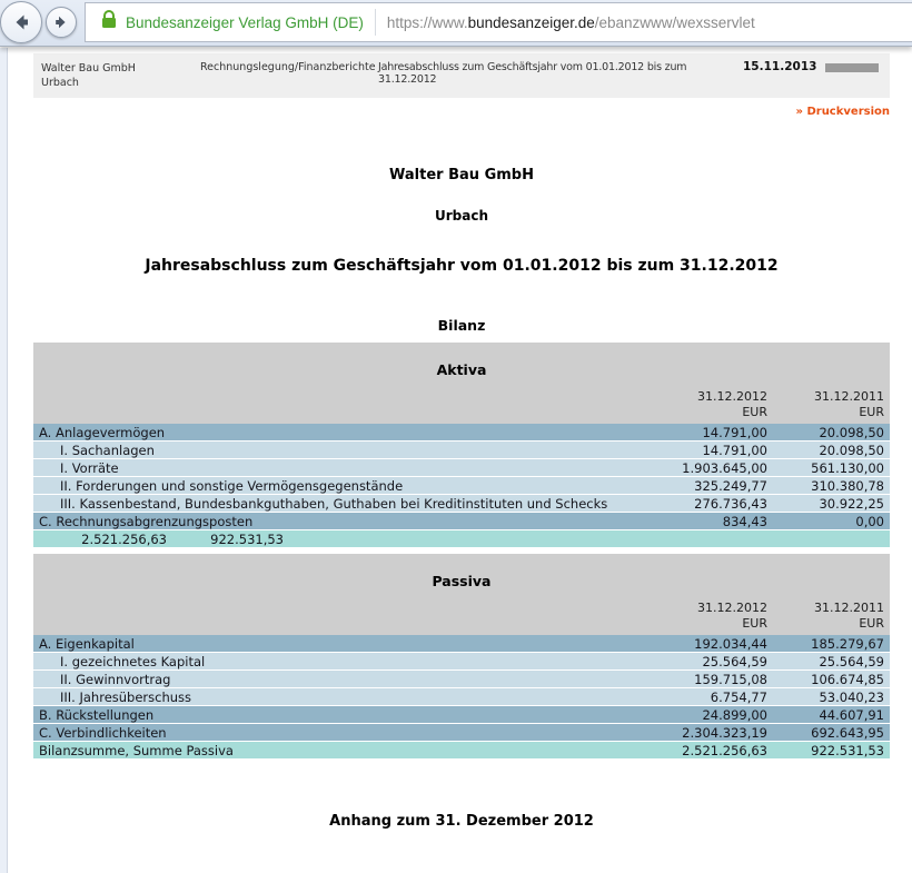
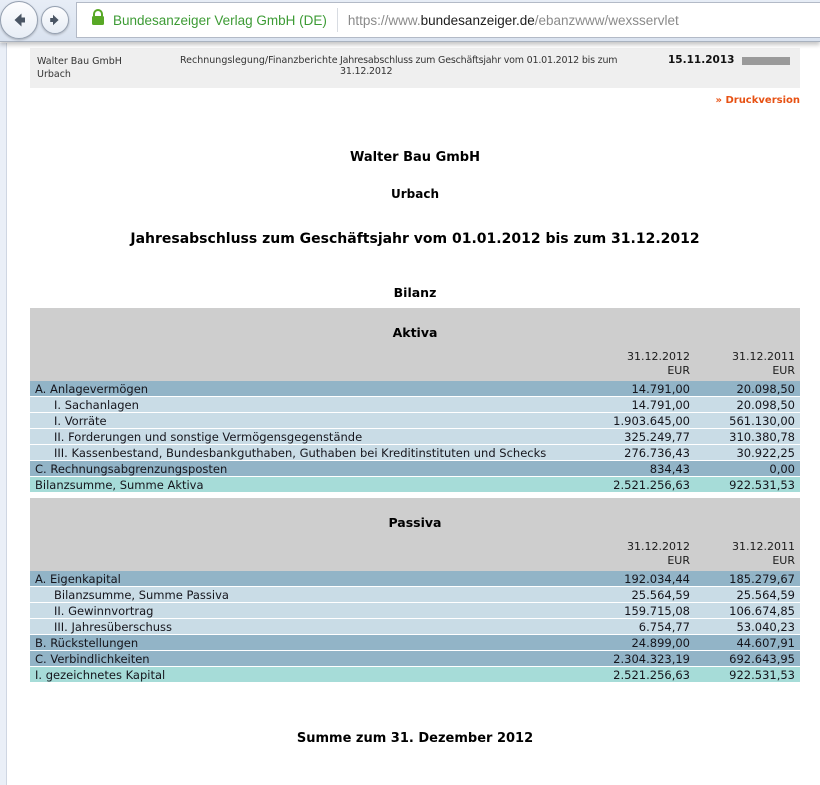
  Bundesanzeiger Verlag GmbH (DE)
  https://www.bundesanzeiger.de/ebanzwww/wexsservlet
  Walter Bau GmbH
  Urbach
  Rechnungslegung/Finanzberichte
  Jahresabschluss zum Geschäftsjahr vom 01.01.2012 bis zum 31.12.2012
  15.11.2013
  » Druckversion
  Walter Bau GmbH
  Urbach
  Jahresabschluss zum Geschäftsjahr vom 01.01.2012 bis zum 31.12.2012
  Bilanz
  Aktiva
  31.12.2012
  31.12.2011
  EUR
  EUR
  A. Anlagevermögen
  14.791,00
  20.098,50
  I. Sachanlagen
  14.791,00
  20.098,50
  I. Vorräte
  1.903.645,00
  561.130,00
  II. Forderungen und sonstige Vermögensgegenstände
  325.249,77
  310.380,78
  III. Kassenbestand, Bundesbankguthaben, Guthaben bei Kreditinstituten und Schecks
  276.736,43
  30.922,25
  C. Rechnungsabgrenzungsposten
  834,43
  0,00
+ Bilanzsumme, Summe Aktiva
  2.521.256,63
  922.531,53
  Passiva
  31.12.2012
  31.12.2011
  EUR
  EUR
  A. Eigenkapital
  192.034,44
  185.279,67
- I. gezeichnetes Kapital
+ Bilanzsumme, Summe Passiva
  25.564,59
  25.564,59
  II. Gewinnvortrag
  159.715,08
  106.674,85
  III. Jahresüberschuss
  6.754,77
  53.040,23
  B. Rückstellungen
  24.899,00
  44.607,91
  C. Verbindlichkeiten
  2.304.323,19
  692.643,95
- Bilanzsumme, Summe Passiva
+ I. gezeichnetes Kapital
  2.521.256,63
  922.531,53
- Anhang zum 31. Dezember 2012
+ Summe zum 31. Dezember 2012
